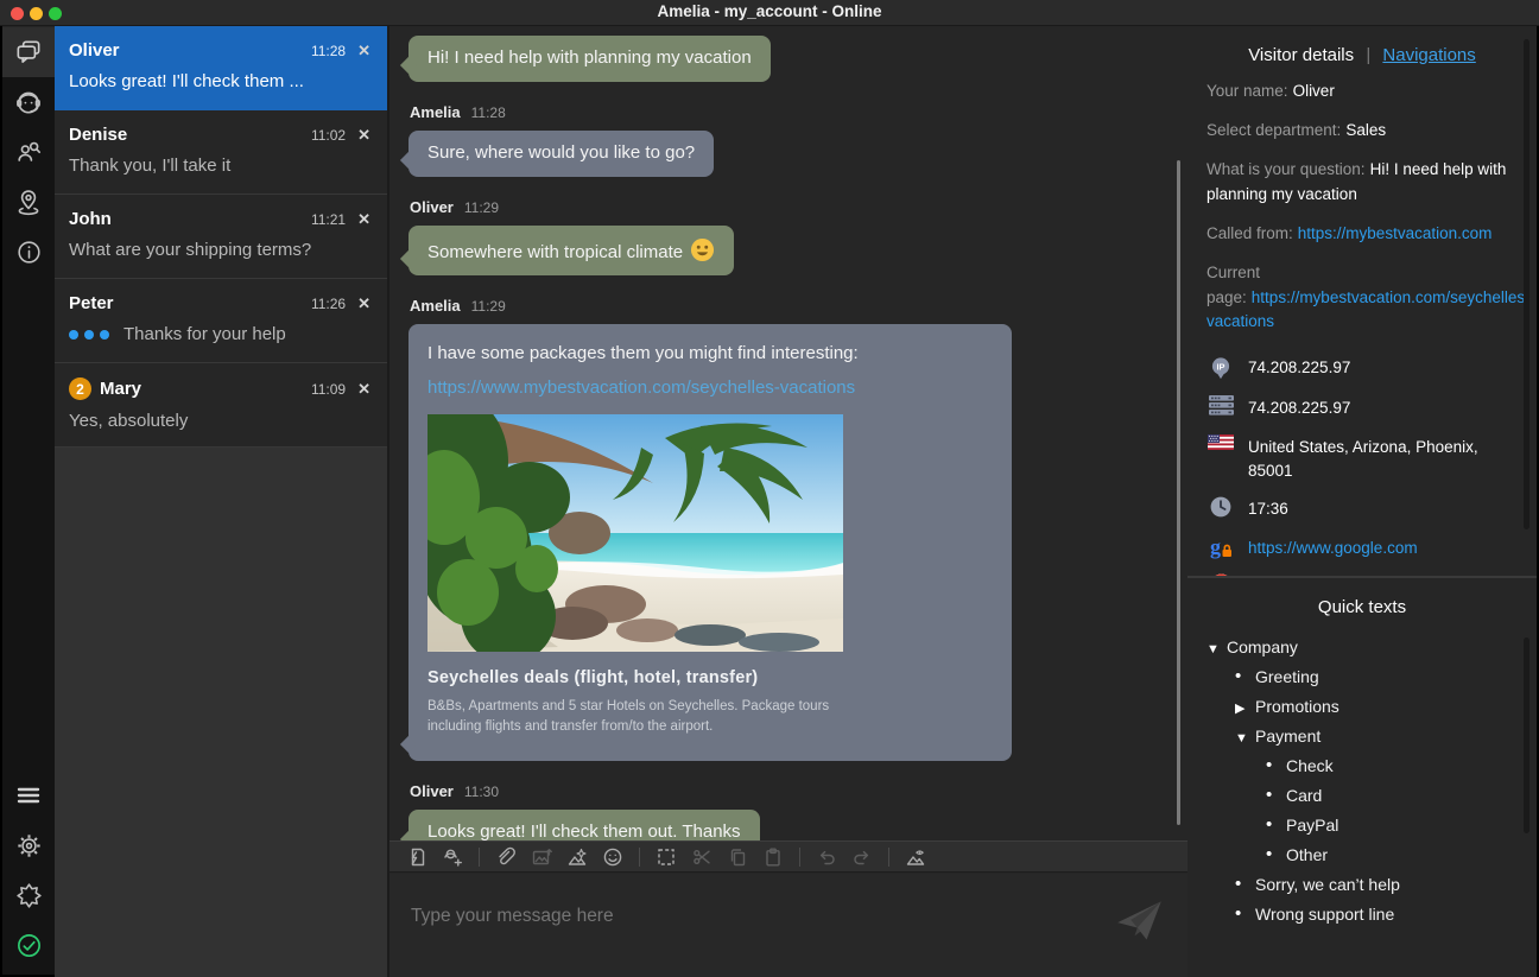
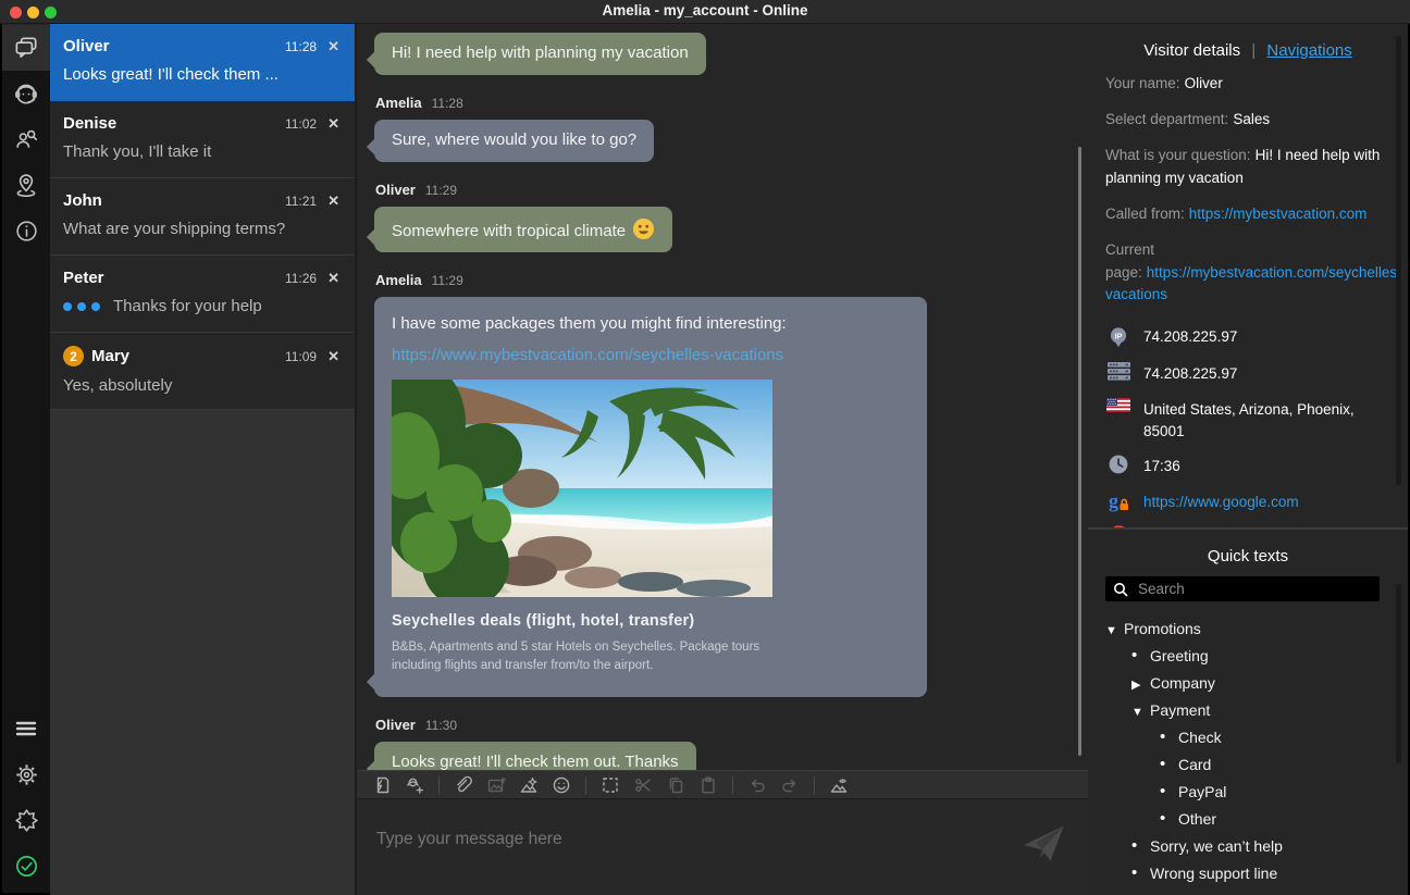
  Amelia - my_account - Online
  Oliver
  11:28
  Looks great! I'll check them ...
  Denise
  11:02
  Thank you, I'll take it
  John
  11:21
  What are your shipping terms?
  Peter
  11:26
  Thanks for your help
  2
  Mary
  11:09
  Yes, absolutely
  Hi! I need help with planning my vacation
  Amelia
  11:28
  Sure, where would you like to go?
  Oliver
  11:29
  Somewhere with tropical climate
  Amelia
  11:29
  I have some packages them you might find interesting:
  https://www.mybestvacation.com/seychelles-vacations
  Seychelles deals (flight, hotel, transfer)
  B&Bs, Apartments and 5 star Hotels on Seychelles. Package tours including flights and transfer from/to the airport.
  Oliver
  11:30
  Looks great! I'll check them out. Thanks
  Type your message here
  Visitor details | Navigations
  Your name: Oliver
  Select department: Sales
  What is your question: Hi! I need help with planning my vacation
  Called from: https://mybestvacation.com
  Current page: https://mybestvacation.com/seychellesvacations
  IP
  74.208.225.97
  74.208.225.97
  United States, Arizona, Phoenix, 85001
  17:36
  g
  https://www.google.com
  Quick texts
+ Search
- Company
+ Promotions
  Greeting
- Promotions
+ Company
  Payment
  Check
  Card
  PayPal
  Other
  Sorry, we can’t help
  Wrong support line
